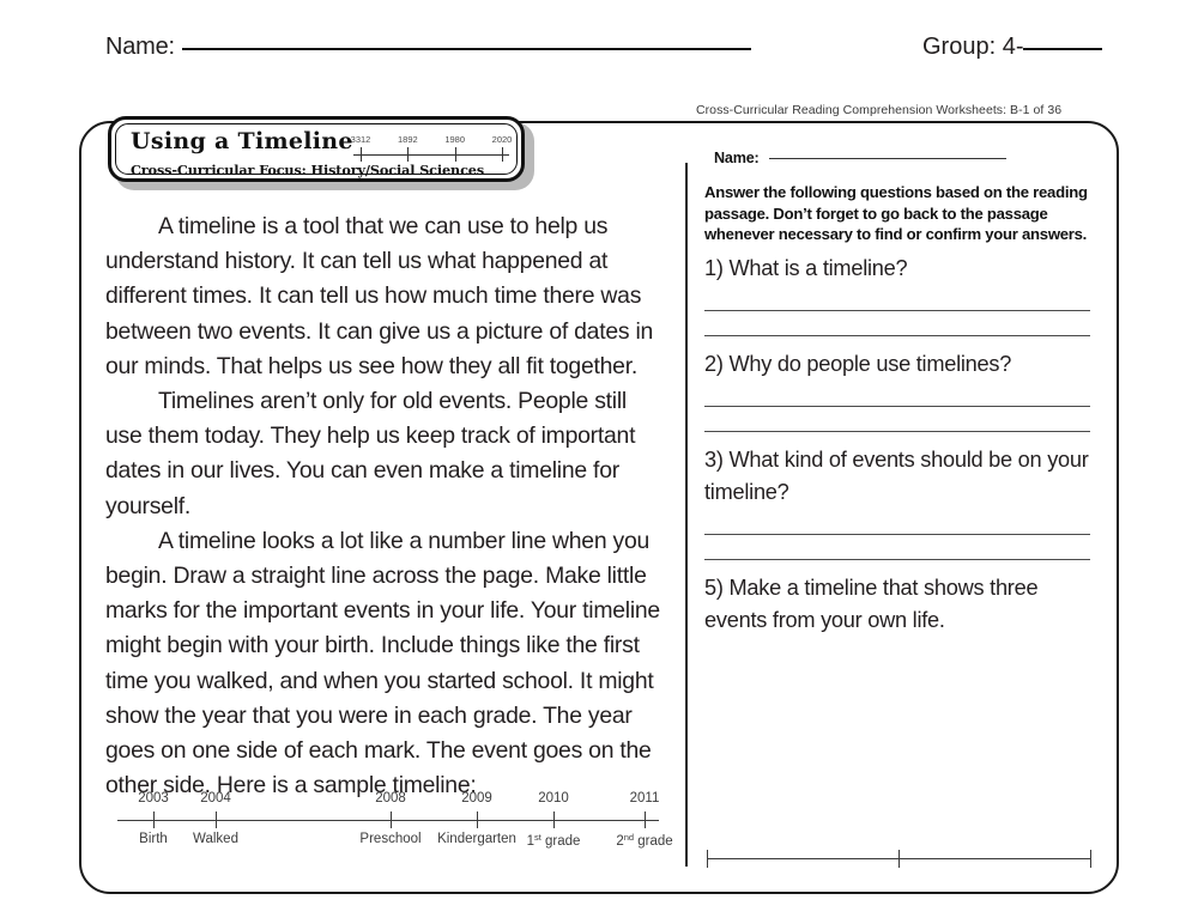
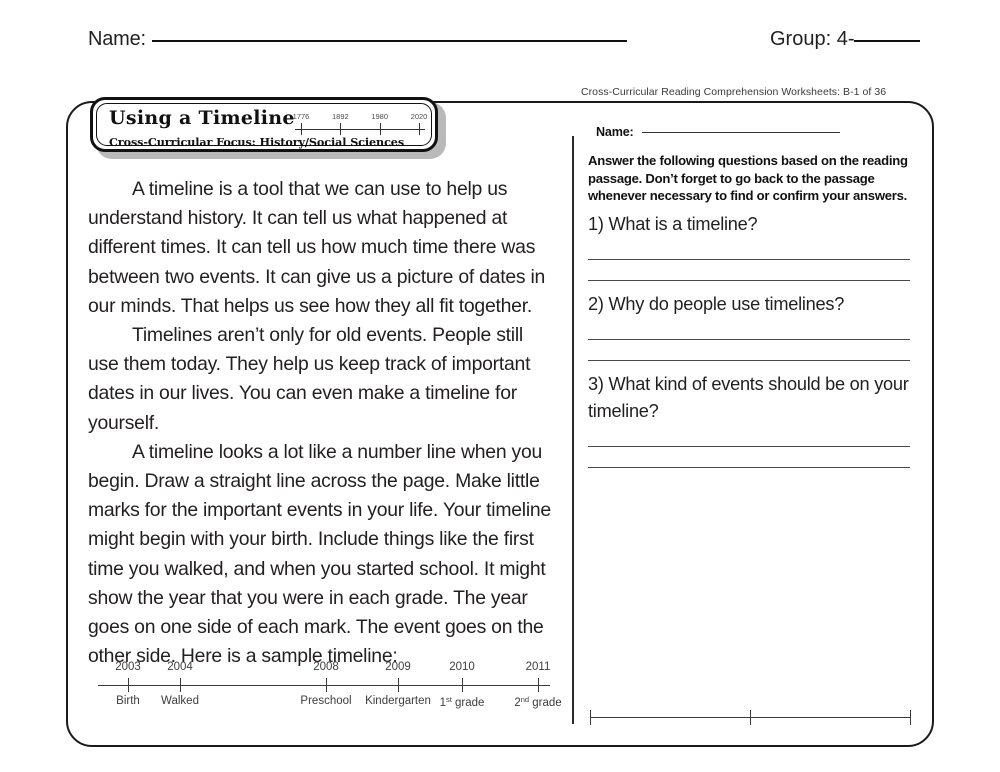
  Name:
  Group: 4-
  Cross-Curricular Reading Comprehension Worksheets: B-1 of 36
  Using a Timeline
  Cross-Curricular Focus: History/Social Sciences
- 3312
+ 1776
  1892
  1980
  2020
  A timeline is a tool that we can use to help us understand history. It can tell us what happened at different times. It can tell us how much time there was between two events. It can give us a picture of dates in our minds. That helps us see how they all fit together.
  Timelines aren’t only for old events. People still use them today. They help us keep track of important dates in our lives. You can even make a timeline for yourself.
  A timeline looks a lot like a number line when you begin. Draw a straight line across the page. Make little marks for the important events in your life. Your timeline might begin with your birth. Include things like the first time you walked, and when you started school. It might show the year that you were in each grade. The year goes on one side of each mark. The event goes on the other side. Here is a sample timeline:
  2003
  Birth
  2004
  Walked
  2008
  Preschool
  2009
  Kindergarten
  2010
  1st grade
  2011
  2nd grade
  Name:
  Answer the following questions based on the reading passage. Don’t forget to go back to the passage whenever necessary to find or confirm your answers.
  1) What is a timeline?
  2) Why do people use timelines?
  3) What kind of events should be on your timeline?
- 5) Make a timeline that shows three events from your own life.
